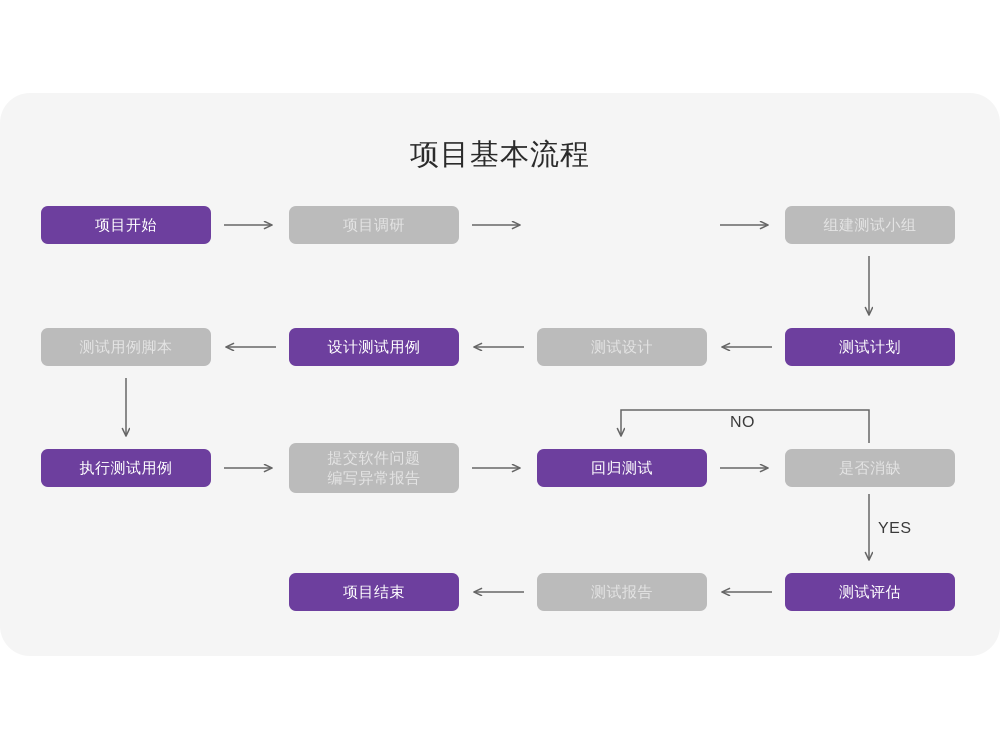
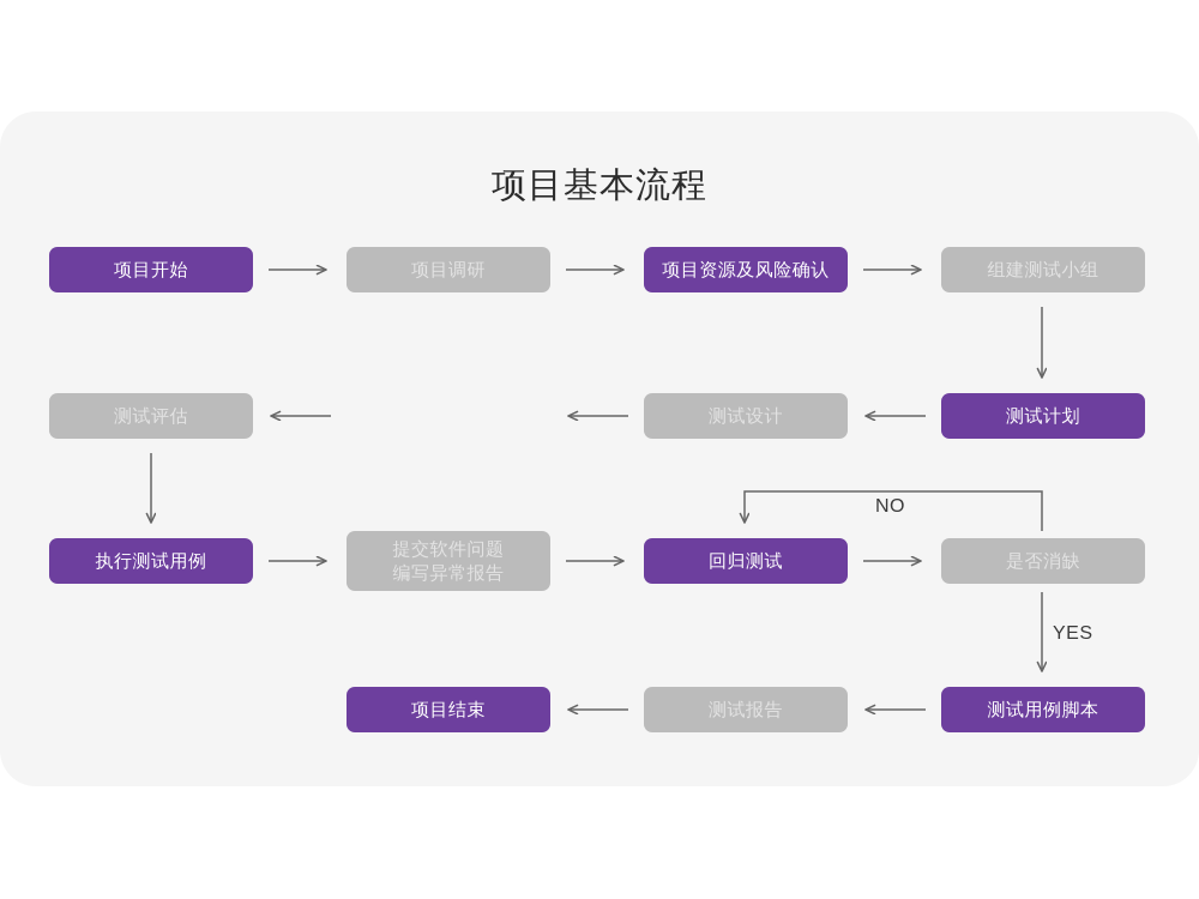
  项目基本流程
  项目开始
  项目调研
+ 项目资源及风险确认
  组建测试小组
  测试计划
  测试设计
- 设计测试用例
- 测试用例脚本
+ 测试评估
  执行测试用例
  提交软件问题
  编写异常报告
  回归测试
  是否消缺
- 测试评估
+ 测试用例脚本
  测试报告
  项目结束
  NO
  YES
